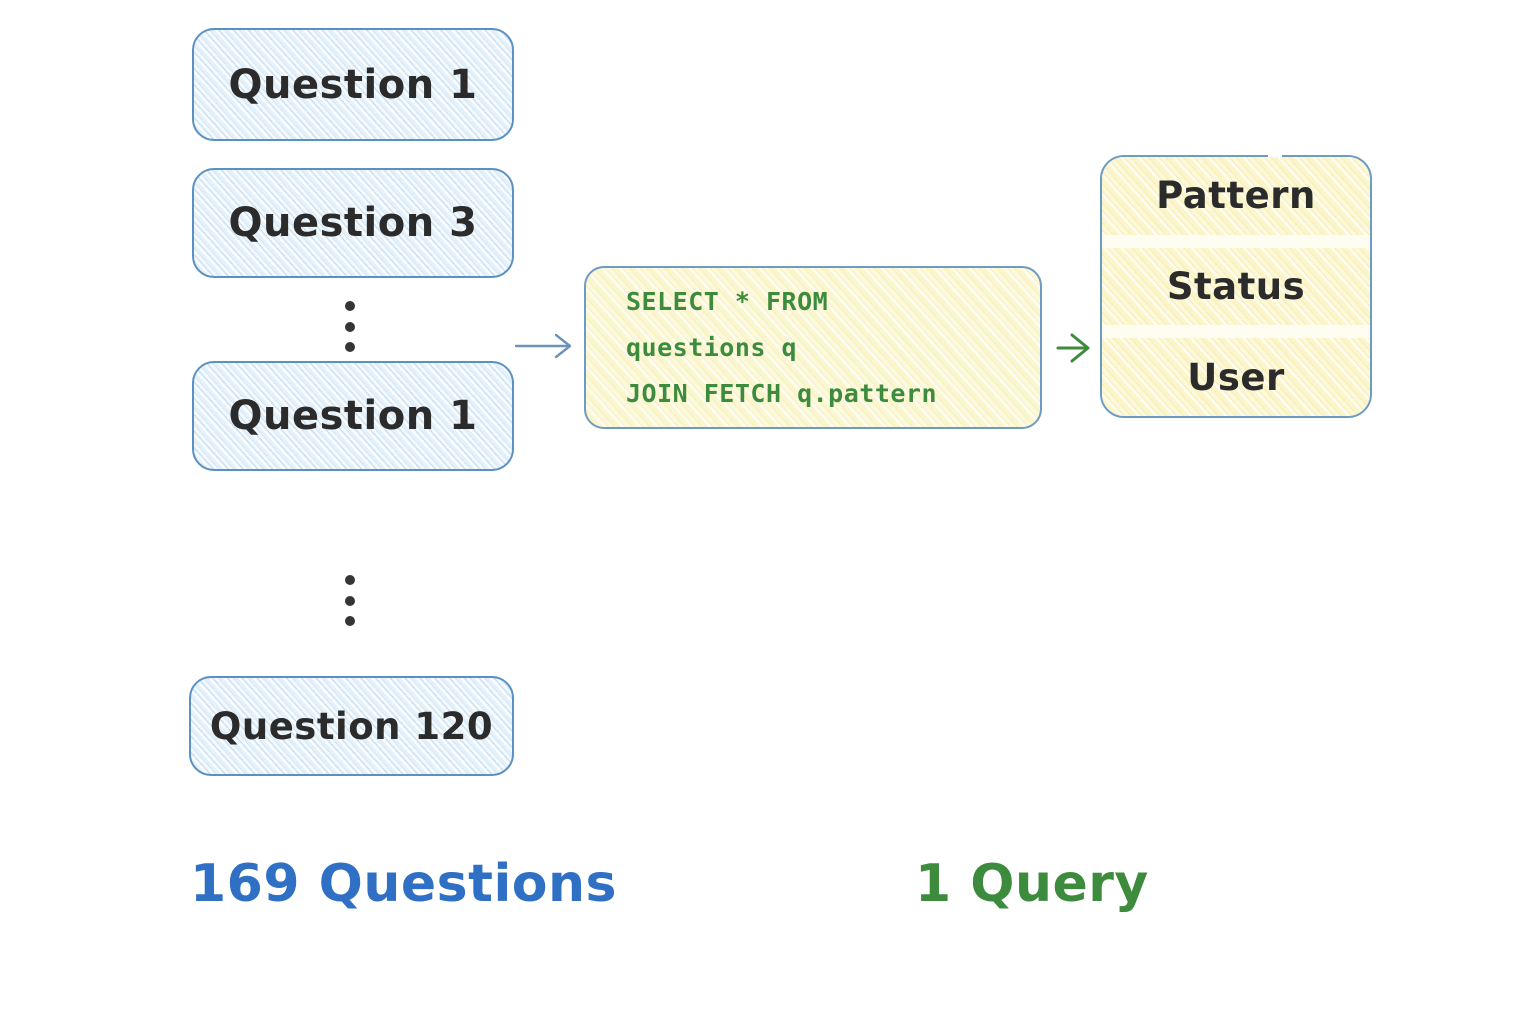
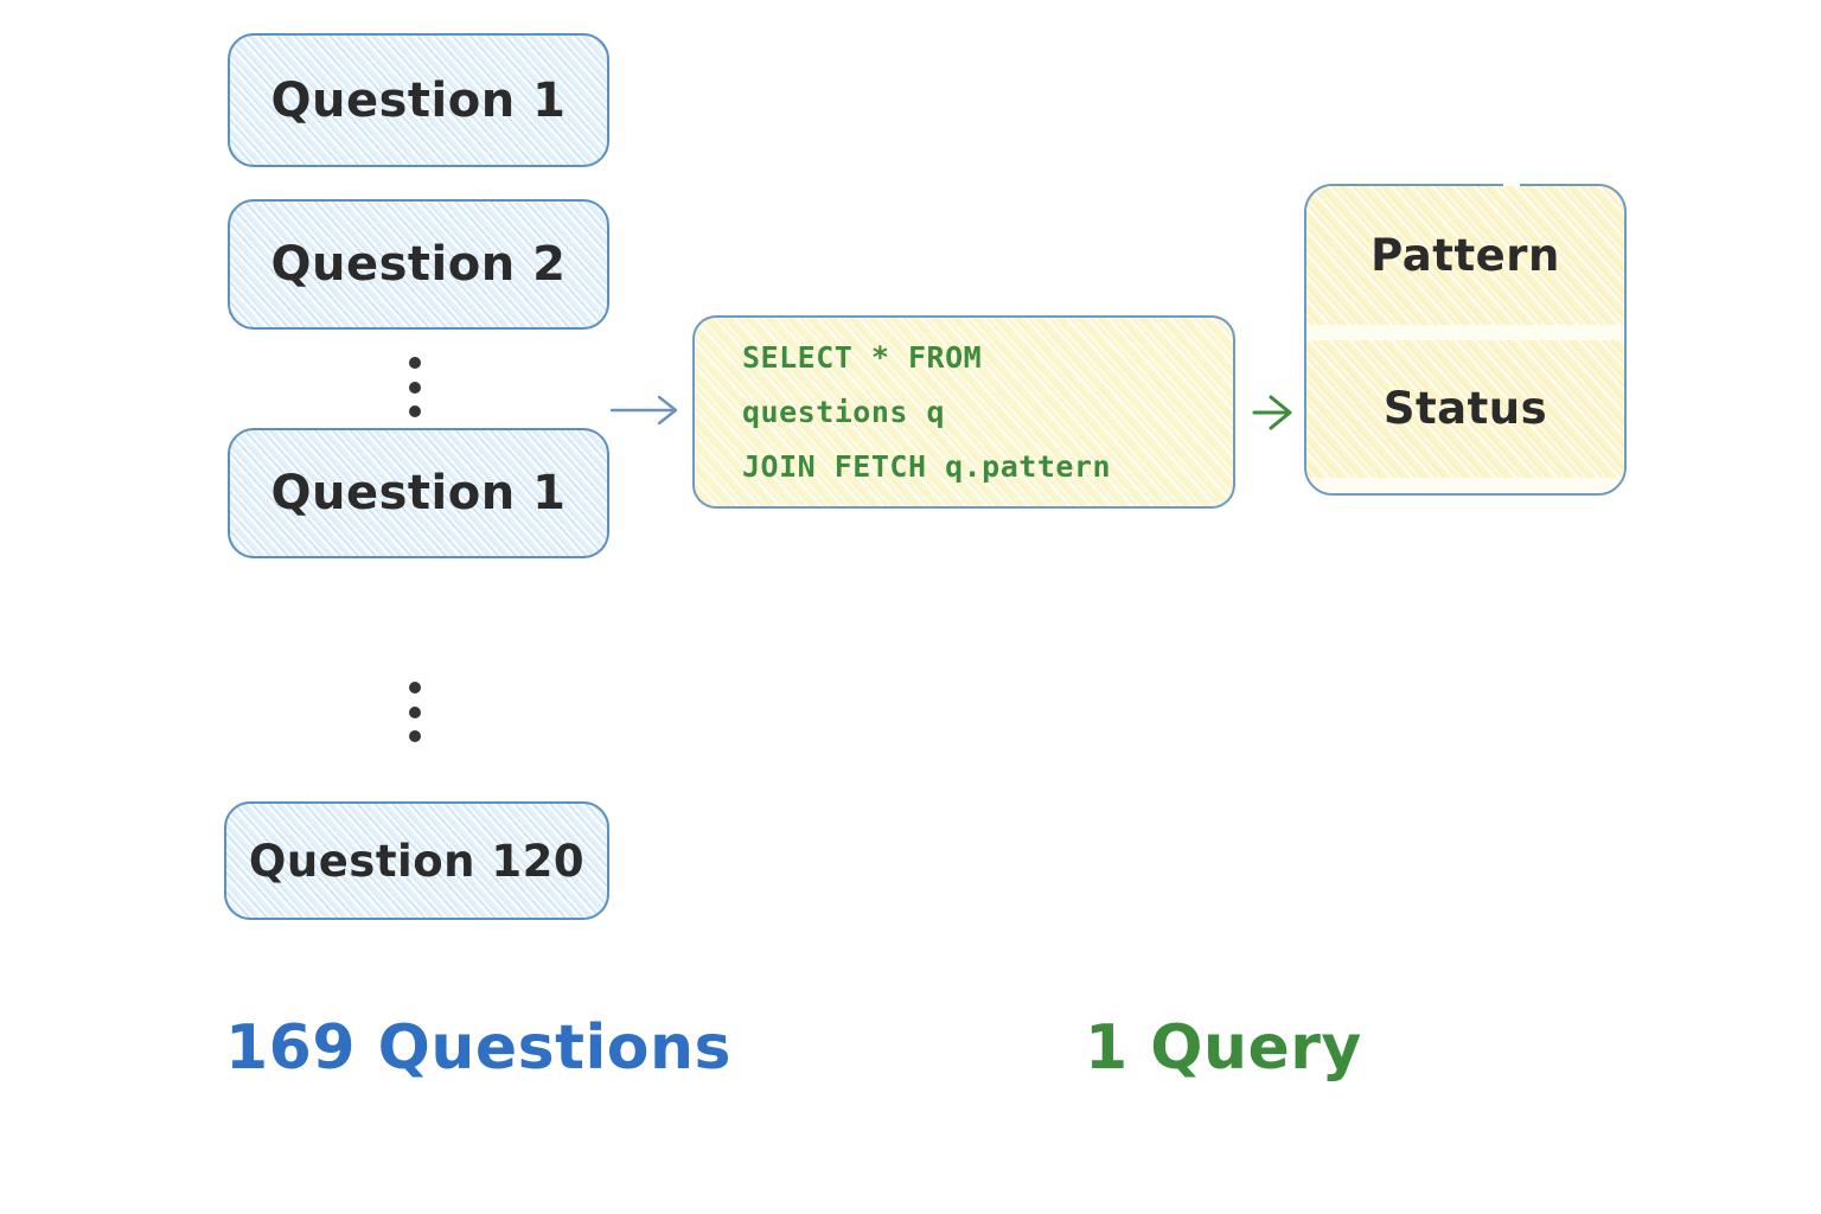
  Question 1
- Question 3
+ Question 2
  Question 1
  Question 120
  SELECT * FROM
  questions q
  JOIN FETCH q.pattern
  Pattern
  Status
- User
  169 Questions
  1 Query
